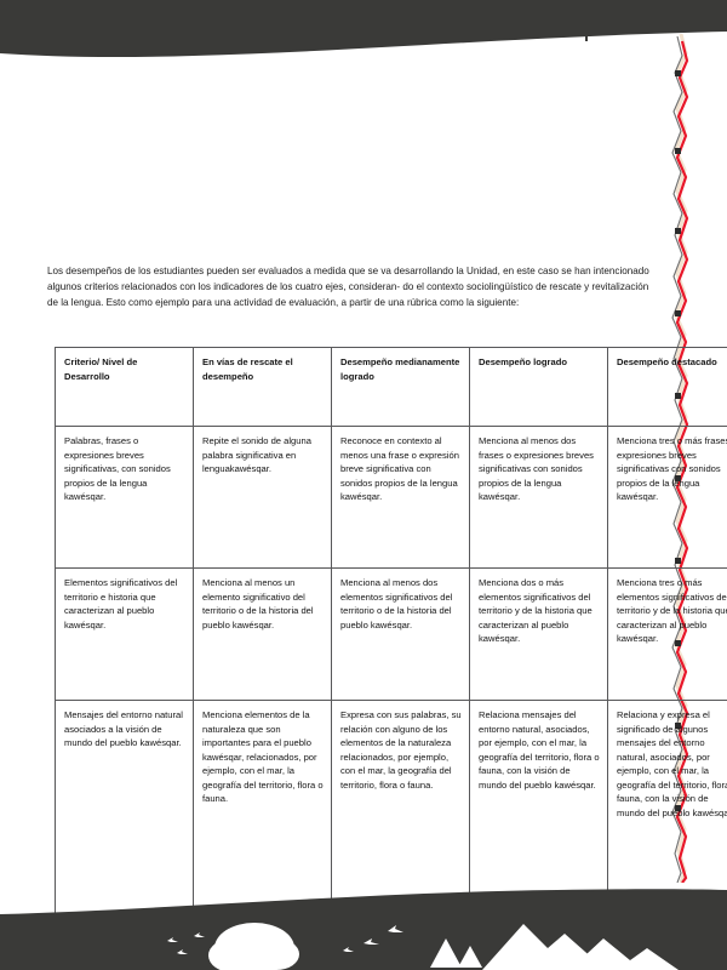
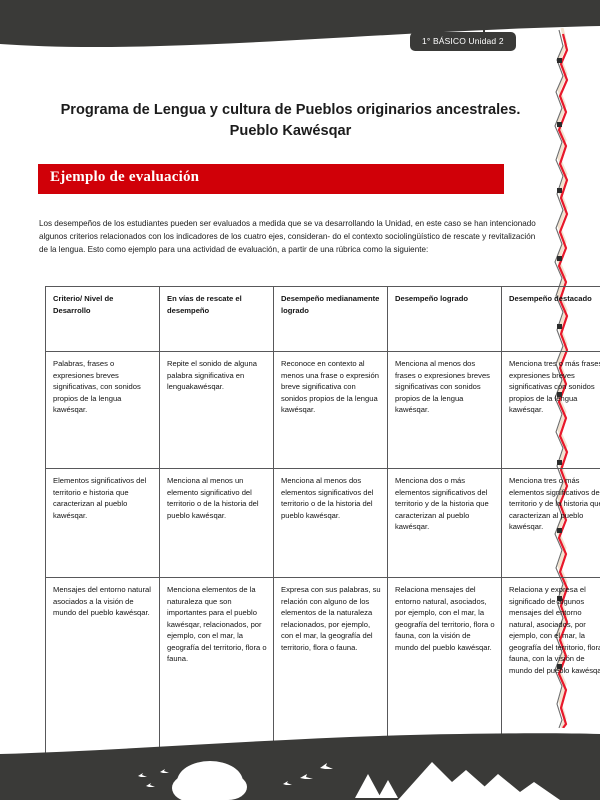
+ 1° BÁSICO Unidad 2
+ Programa de Lengua y cultura de Pueblos originarios ancestrales.
+ Pueblo Kawésqar
+ Ejemplo de evaluación
  Los desempeños de los estudiantes pueden ser evaluados a medida que se va desarrollando la Unidad, en este caso se han intencionado algunos criterios relacionados con los indicadores de los cuatro ejes, consideran- do el contexto sociolingüístico de rescate y revitalización de la lengua. Esto como ejemplo para una actividad de evaluación, a partir de una rúbrica como la siguiente:
  Criterio/ Nivel de Desarrollo	En vías de rescate el desempeño	Desempeño medianamente logrado	Desempeño logrado	Desempeño destacado
  Palabras, frases o expresiones breves significativas, con sonidos propios de la lengua kawésqar.	Repite el sonido de alguna palabra significativa en lenguakawésqar.	Reconoce en contexto al menos una frase o expresión breve significativa con sonidos propios de la lengua kawésqar.	Menciona al menos dos frases o expresiones breves significativas con sonidos propios de la lengua kawésqar.	Menciona tres o más frase expresiones breves significativas con sonidos propios de la lengua kawésqar.
  Elementos significativos del territorio e historia que caracterizan al pueblo kawésqar.	Menciona al menos un elemento significativo del territorio o de la historia del pueblo kawésqar.	Menciona al menos dos elementos significativos del territorio o de la historia del pueblo kawésqar.	Menciona dos o más elementos significativos del territorio y de la historia que caracterizan al pueblo kawésqar.	Menciona tres o más elementos significativos de territorio y de la historia qu caracterizan al pueblo kawésqar.
  Mensajes del entorno natural asociados a la visión de mundo del pueblo kawésqar.	Menciona elementos de la naturaleza que son importantes para el pueblo kawésqar, relacionados, por ejemplo, con el mar, la geografía del territorio, flora o fauna.	Expresa con sus palabras, su relación con alguno de los elementos de la naturaleza relacionados, por ejemplo, con el mar, la geografía del territorio, flora o fauna.	Relaciona mensajes del entorno natural, asociados, por ejemplo, con el mar, la geografía del territorio, flora o fauna, con la visión de mundo del pueblo kawésqar.	Relaciona y expresa el significado de algunos mensajes del entorno natural, asociados, por ejemplo, con el mar, la geografía del territorio, flor fauna, con la visión de mundo del pueblo kawésqa
